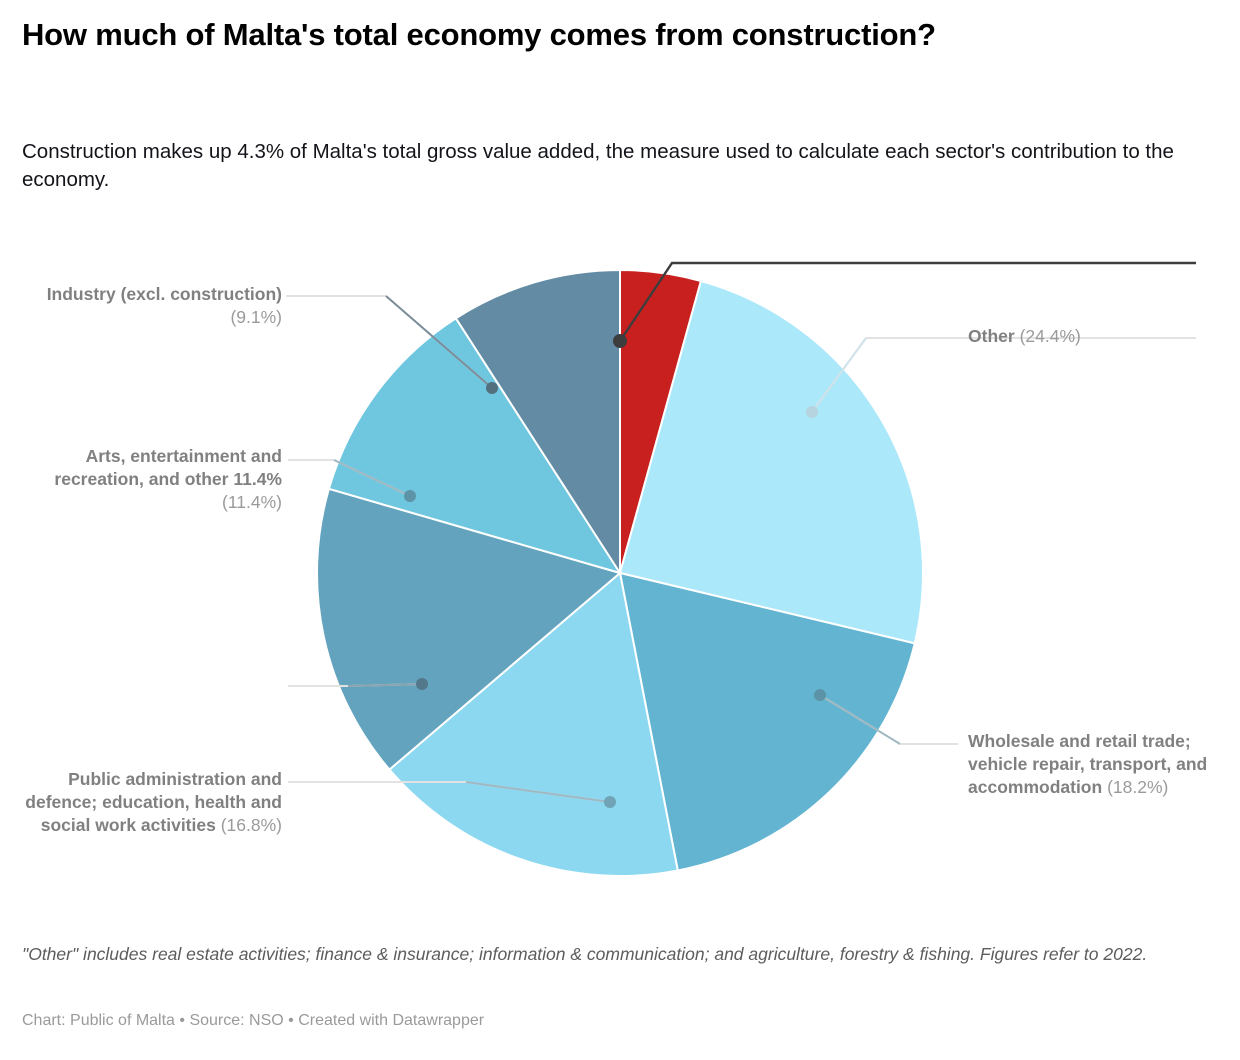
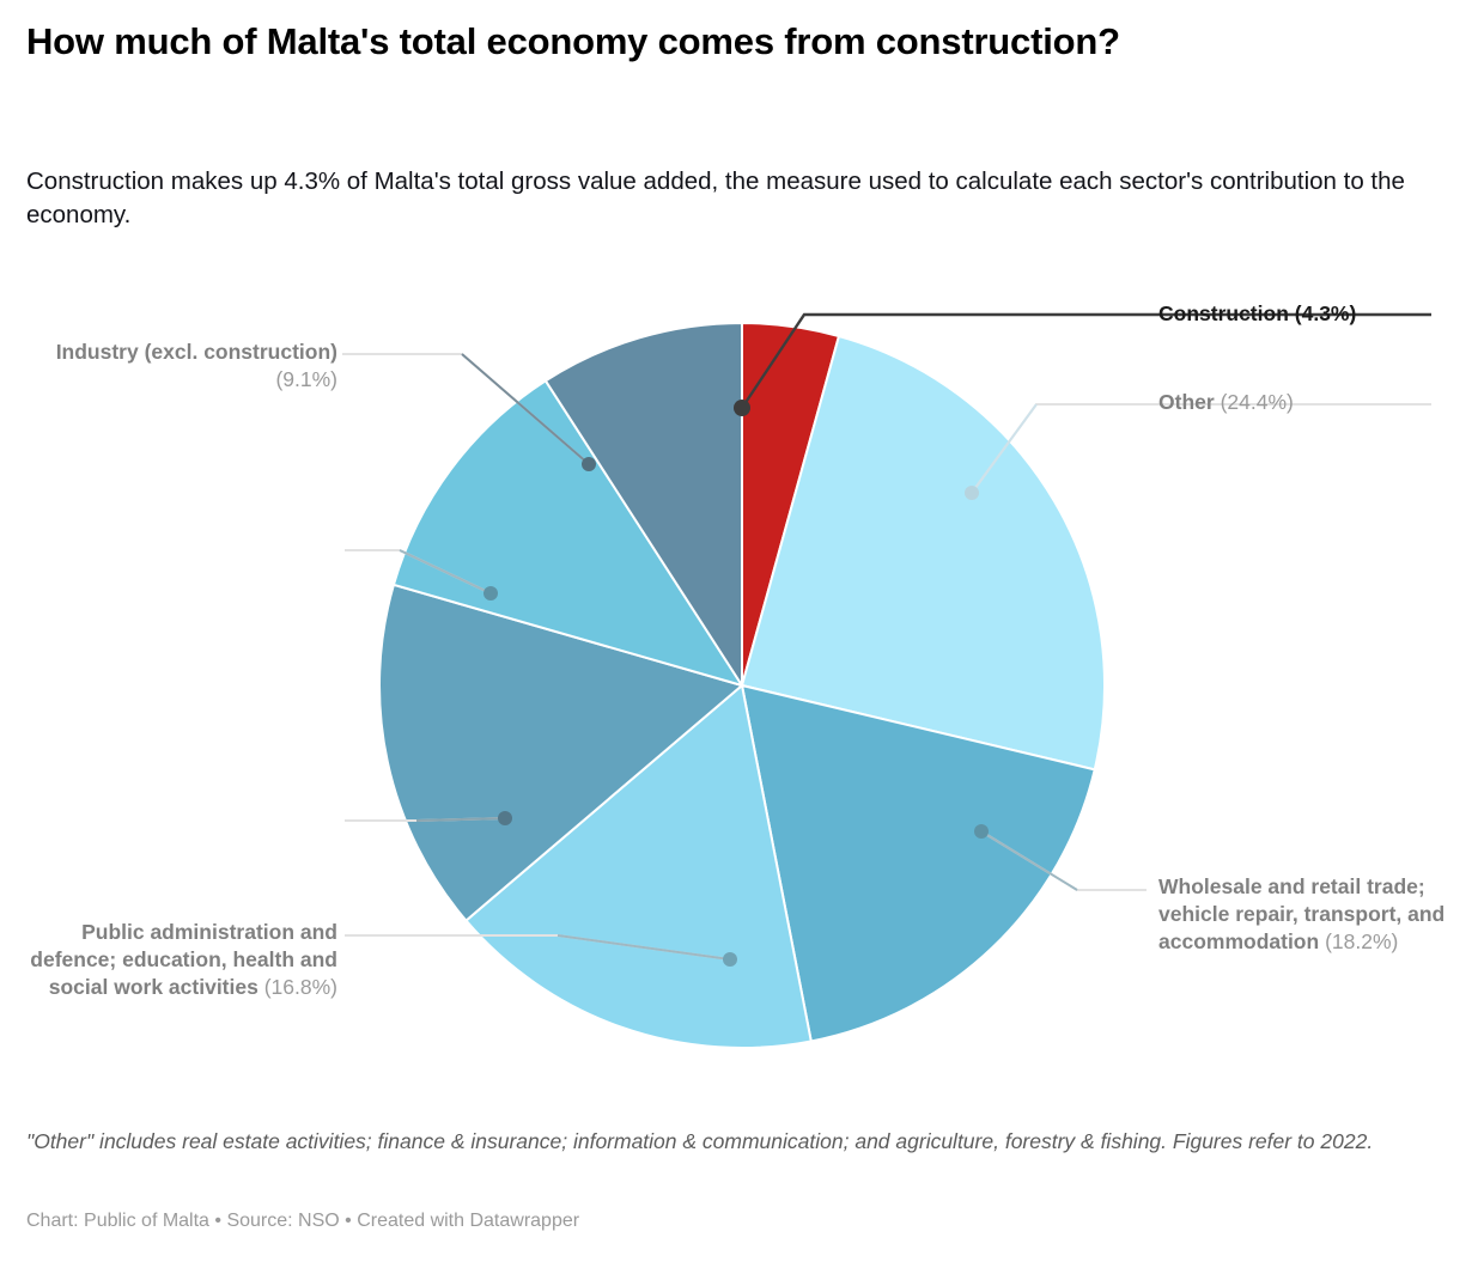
  How much of Malta's total economy comes from construction?
  Construction makes up 4.3% of Malta's total gross value added, the measure used to calculate each sector's contribution to the economy.
+ Construction (4.3%)
  Other (24.4%)
  Wholesale and retail trade; vehicle repair, transport, and accommodation (18.2%)
  Industry (excl. construction) (9.1%)
- Arts, entertainment and recreation, and other 11.4% (11.4%)
  Public administration and defence; education, health and social work activities (16.8%)
  "Other" includes real estate activities; finance & insurance; information & communication; and agriculture, forestry & fishing. Figures refer to 2022.
  Chart: Public of Malta • Source: NSO • Created with Datawrapper
